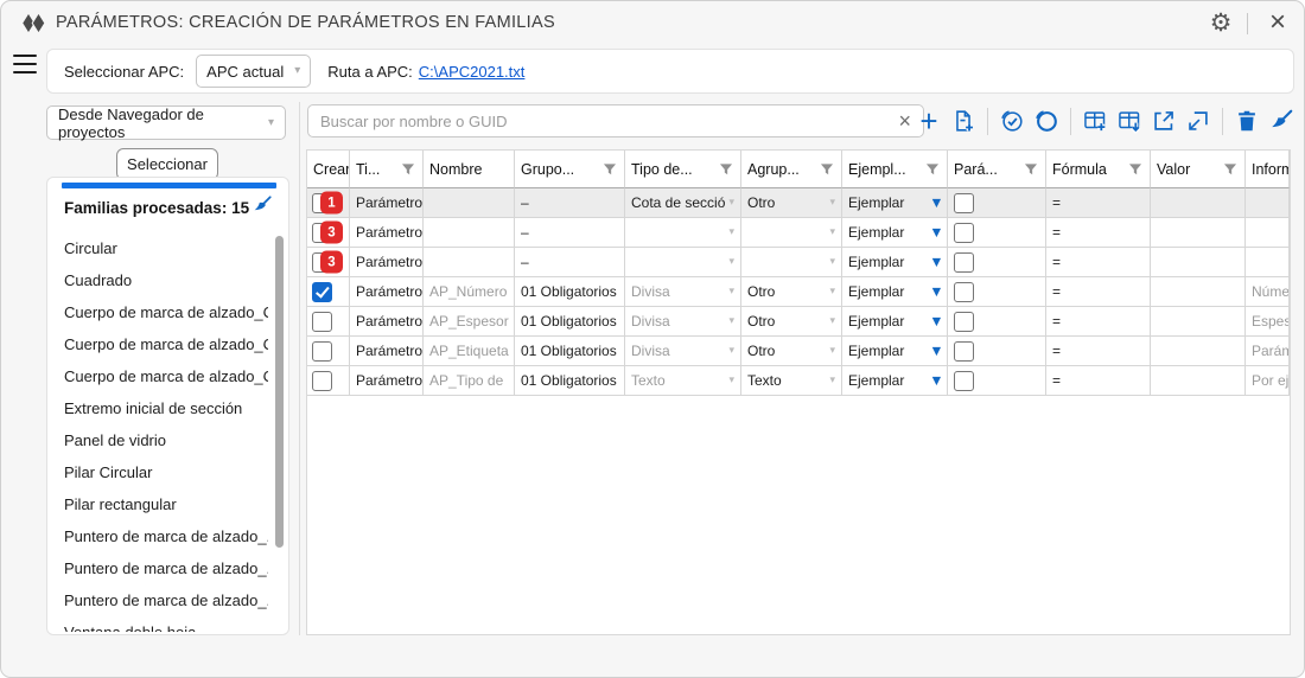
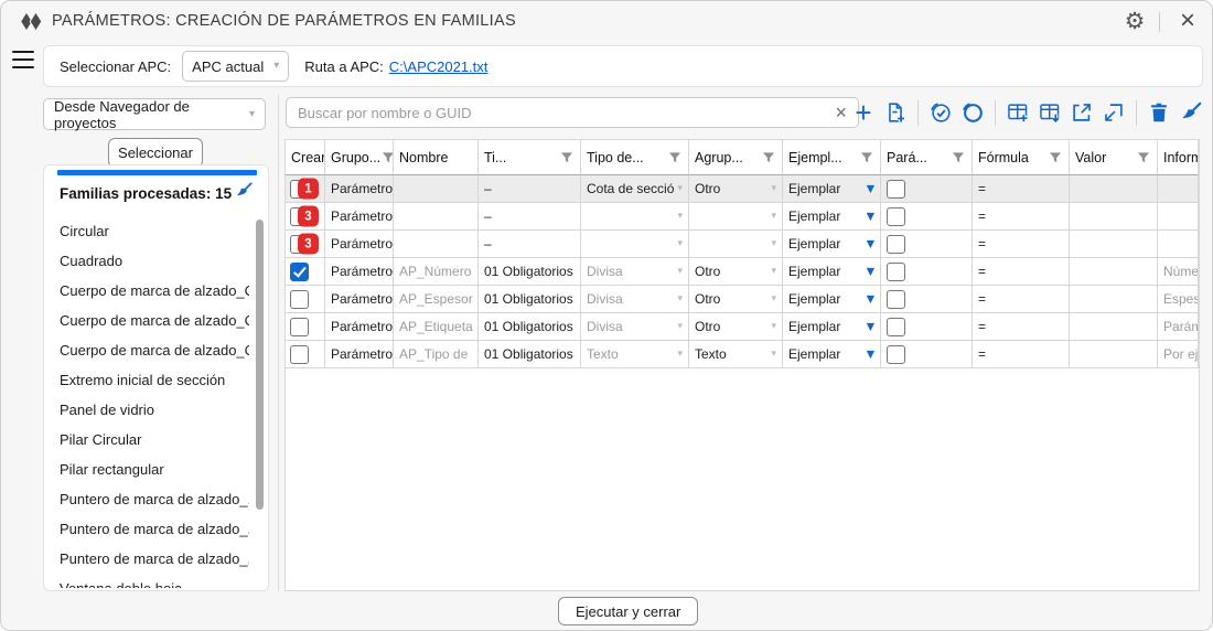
  PARÁMETROS: CREACIÓN DE PARÁMETROS EN FAMILIAS
  ⚙
  ×
  Seleccionar APC:
  APC actual
  ▾
  Ruta a APC:
  C:\APC2021.txt
  Desde Navegador de proyectos
  ▾
  Seleccionar
  Familias procesadas: 15
  Circular
  Cuadrado
  Cuerpo de marca de alzado_
  Cuerpo de marca de alzado_
  Cuerpo de marca de alzado_
  Extremo inicial de sección
  Panel de vidrio
  Pilar Circular
  Pilar rectangular
  Puntero de marca de alzado_
  Puntero de marca de alzado_
  Puntero de marca de alzado_
  Buscar por nombre o GUID
  ×
  +
  Crear
- Ti...
+ Grupo...
  Nombre
- Grupo...
+ Ti...
  Tipo de...
  Agrup...
  Ejempl...
  Pará...
  Fórmula
  Valor
  1
  Parámetro
  –
  Cota de secció
  ▾
  Otro
  ▾
  Ejemplar
  ▼
  =
  3
  Parámetro
  –
  ▾
  ▾
  Ejemplar
  ▼
  =
  3
  Parámetro
  –
  ▾
  ▾
  Ejemplar
  ▼
  =
  Parámetro
  AP_Número
  01 Obligatorios
  Divisa
  ▾
  Otro
  ▾
  Ejemplar
  ▼
  =
  Núme
  Parámetro
  AP_Espesor
  01 Obligatorios
  Divisa
  ▾
  Otro
  ▾
  Ejemplar
  ▼
  =
  Espes
  Parámetro
  AP_Etiqueta
  01 Obligatorios
  Divisa
  ▾
  Otro
  ▾
  Ejemplar
  ▼
  =
  Parám
  Parámetro
  AP_Tipo de
  01 Obligatorios
  Texto
  ▾
  Texto
  ▾
  Ejemplar
  ▼
  =
  Por ej
+ Ejecutar y cerrar
